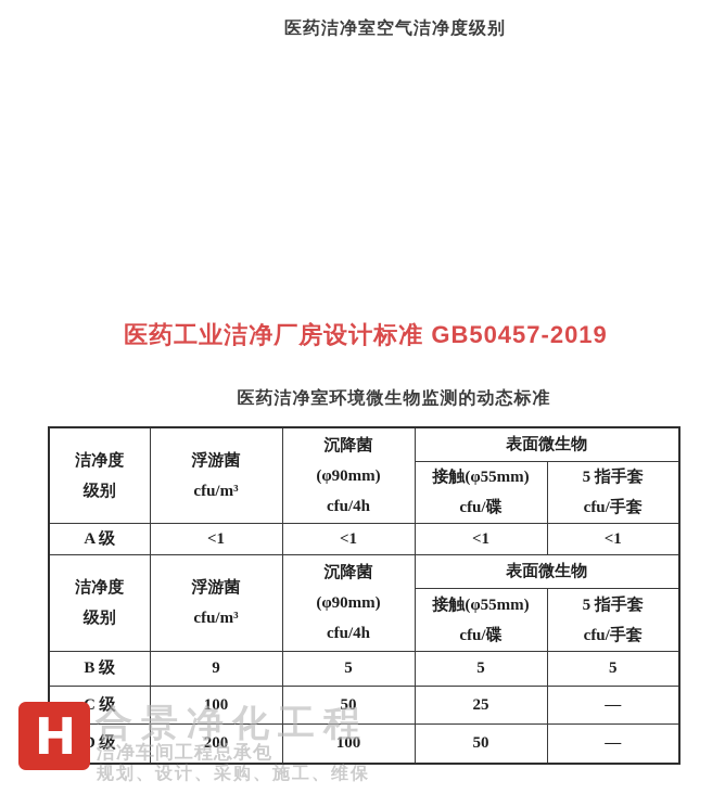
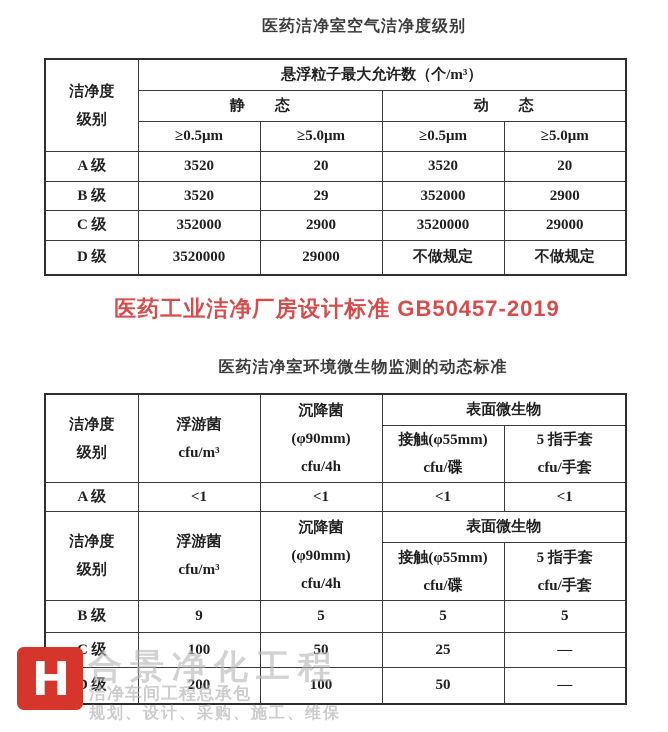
  医药洁净室空气洁净度级别
+ 洁净度 级别	悬浮粒子最大允许数（个/m³）
+ 静 态	动 态
+ ≥0.5μm	≥5.0μm	≥0.5μm	≥5.0μm
+ A 级	3520	20	3520	20
+ B 级	3520	29	352000	2900
+ C 级	352000	2900	3520000	29000
+ D 级	3520000	29000	不做规定	不做规定
  医药工业洁净厂房设计标准 GB50457-2019
  医药洁净室环境微生物监测的动态标准
  洁净度 级别	浮游菌 cfu/m³	沉降菌 (φ90mm) cfu/4h	表面微生物
  接触(φ55mm) cfu/碟	5 指手套 cfu/手套
  A 级	<1	<1	<1	<1
  洁净度 级别	浮游菌 cfu/m³	沉降菌 (φ90mm) cfu/4h	表面微生物
  接触(φ55mm) cfu/碟	5 指手套 cfu/手套
  B 级	9	5	5	5
  C 级	100	50	25	—
  级	200	100	50	—
  H
  合景净化工程
  洁净车间工程总承包
  规划、设计、采购、施工、维保
